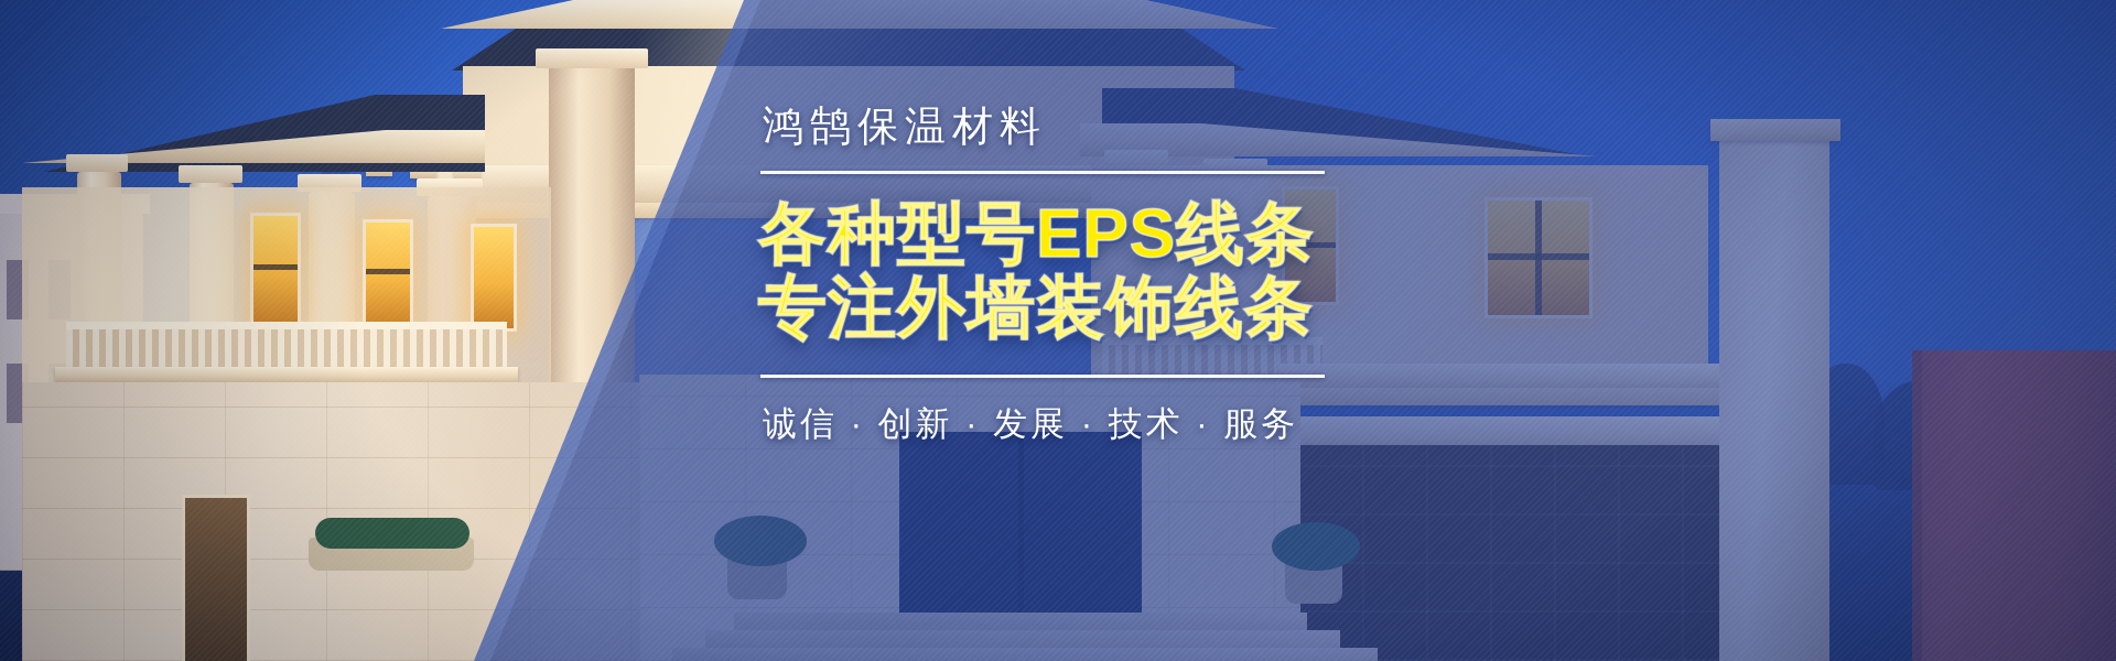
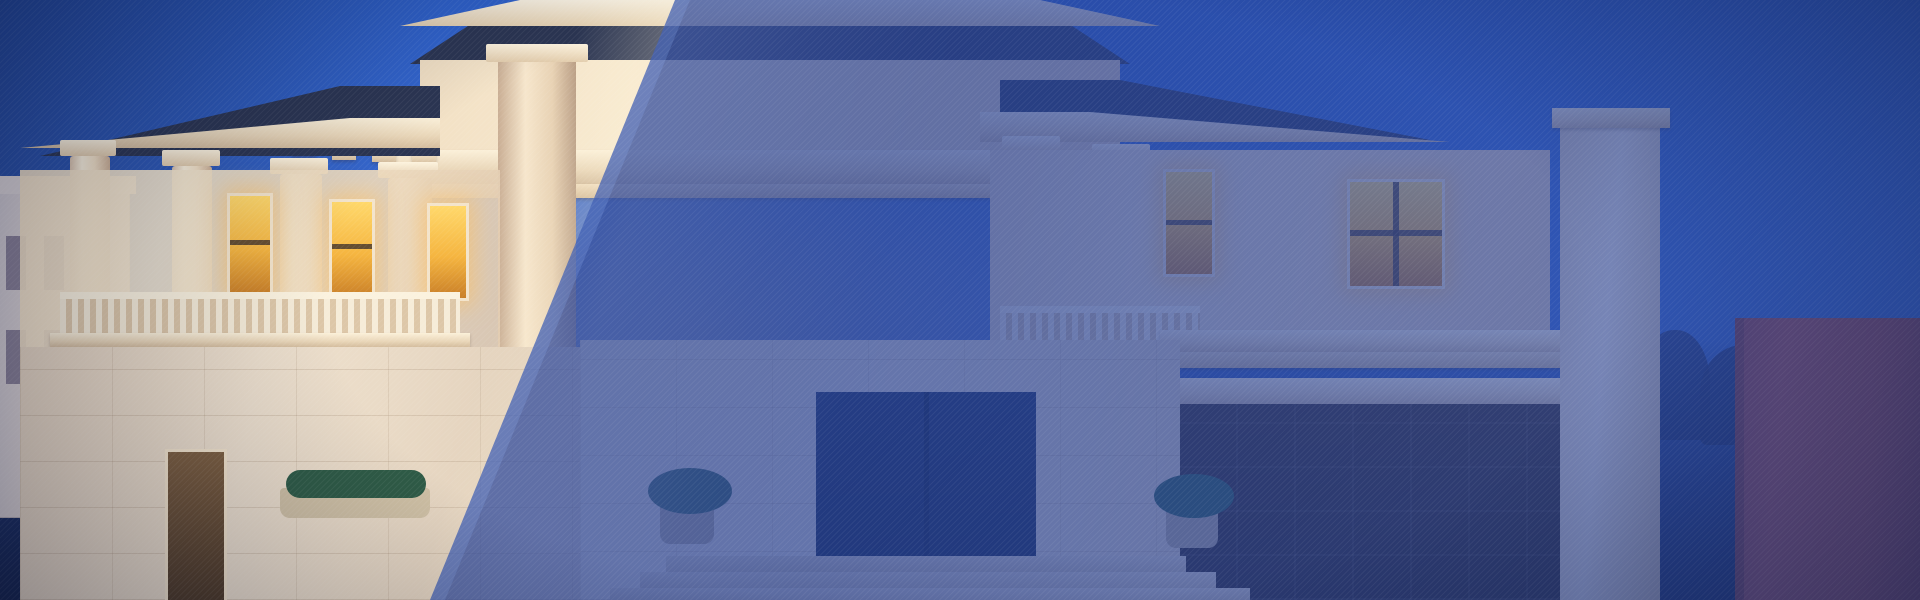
- 鸿鹄保温材料
- 各种型号EPS线条
- 专注外墙装饰线条
- 诚信 · 创新 · 发展 · 技术 · 服务
